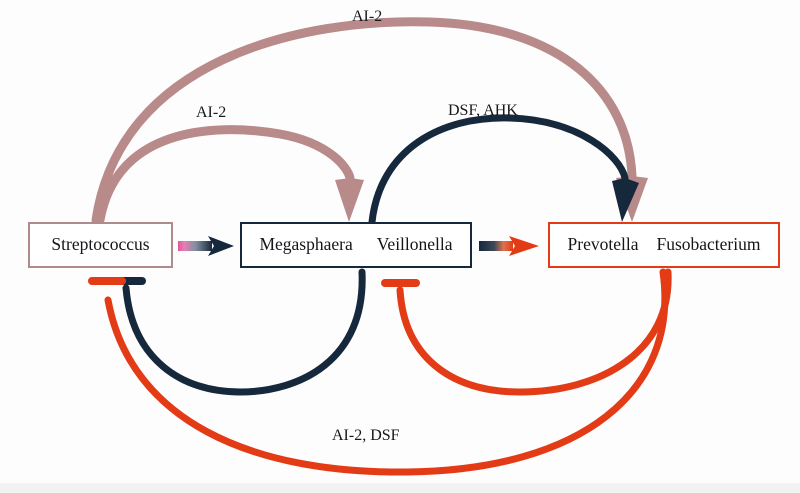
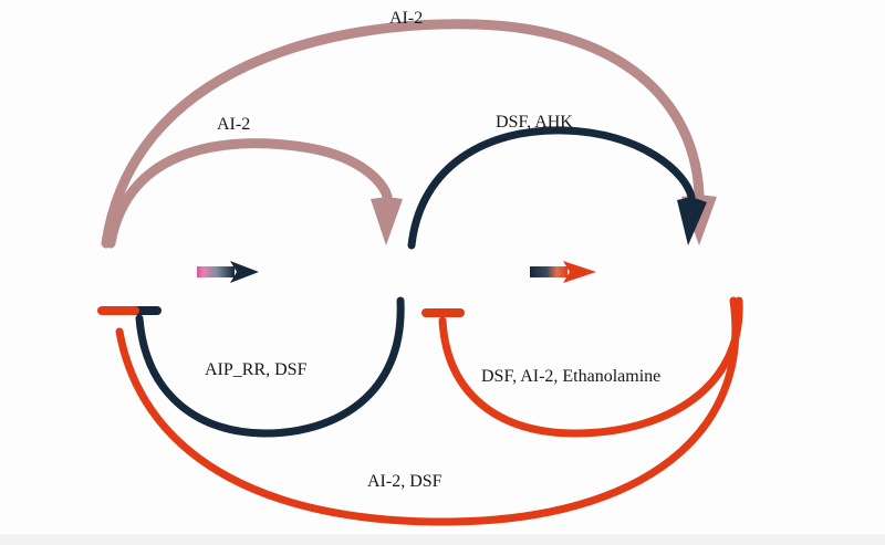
- Streptococcus
- Megasphaera
- Veillonella
- Prevotella
- Fusobacterium
  AI-2
  AI-2
  DSF, AHK
+ AIP_RR, DSF
+ DSF, AI-2, Ethanolamine
  AI-2, DSF
